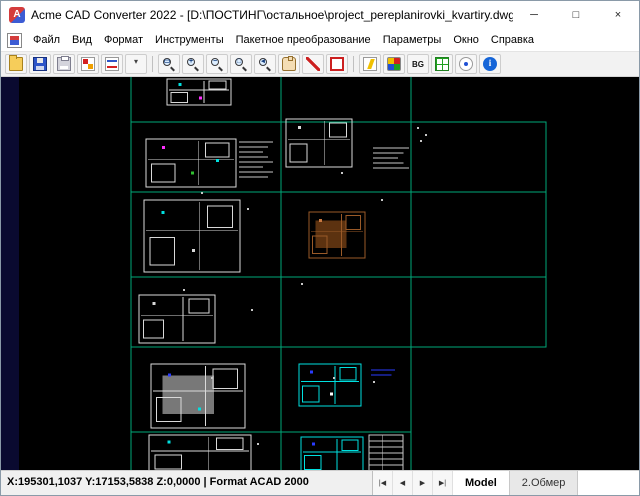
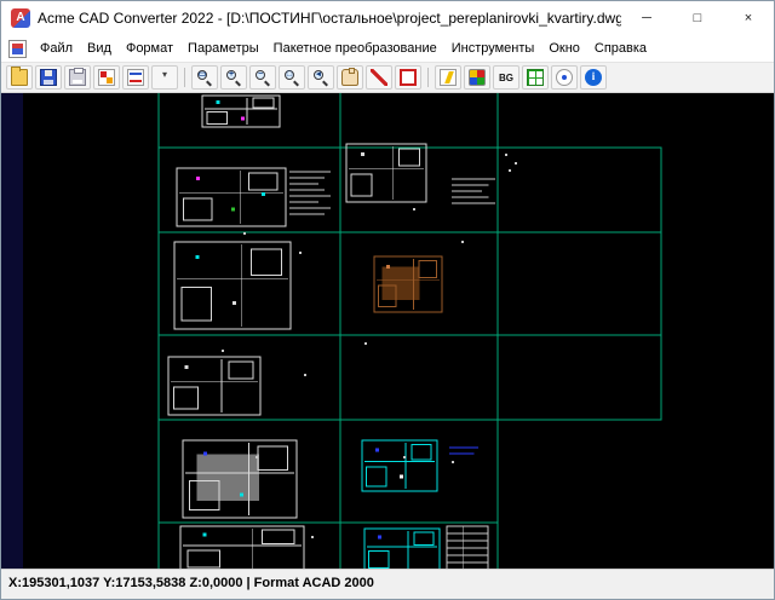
  Acme CAD Converter 2022 - [D:\ПОСТИНГ\остальное\project_pereplanirovki_kvartiry.dwg
  ─
  □
  ×
  Файл
  Вид
  Формат
- Инструменты
+ Параметры
  Пакетное преобразование
- Параметры
+ Инструменты
  Окно
  Справка
  BG
  X:195301,1037 Y:17153,5838 Z:0,0000 | Format ACAD 2000
- Model
- 2.Обмер
